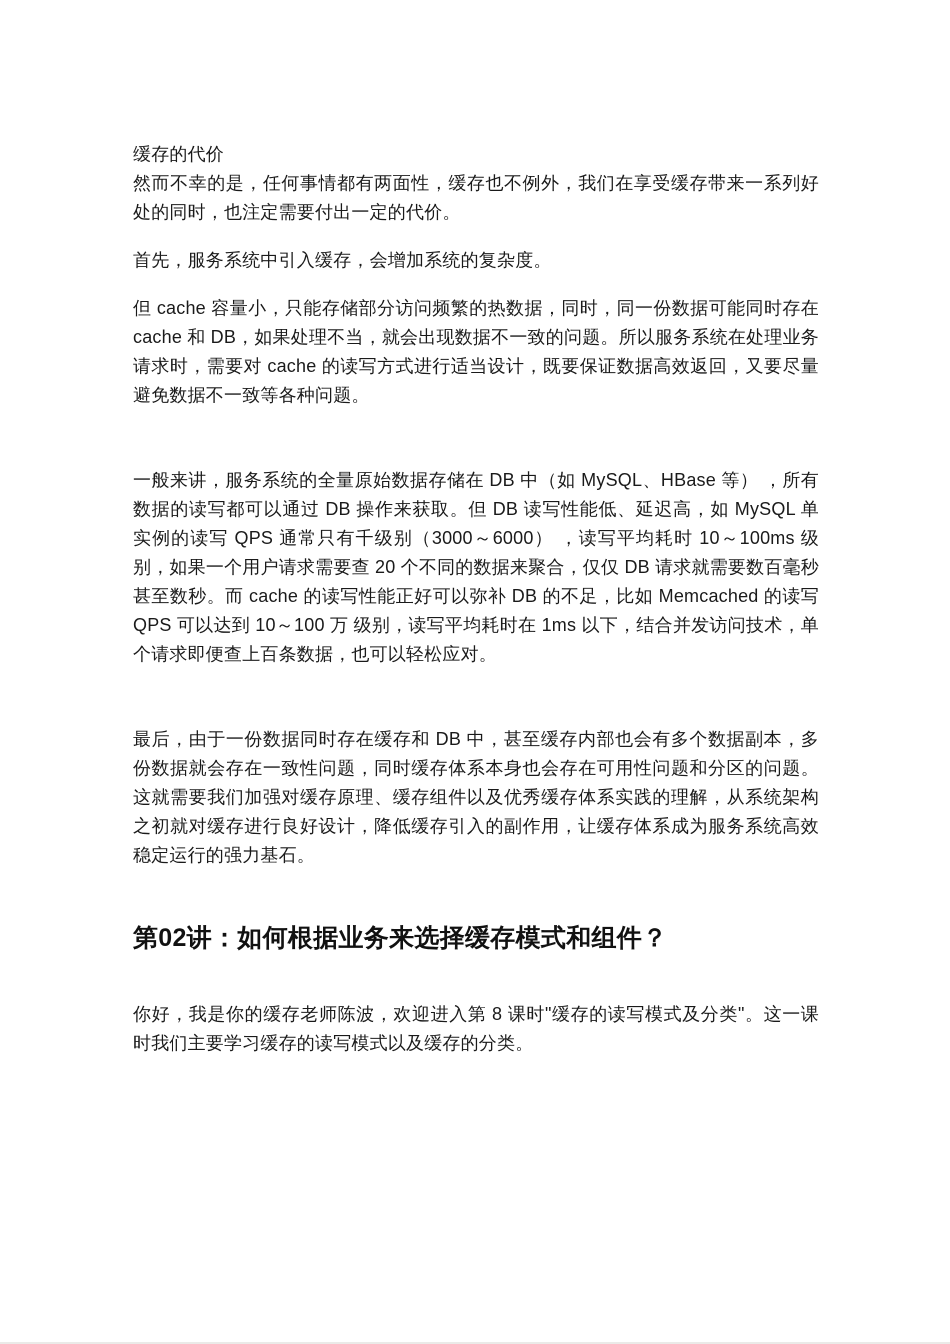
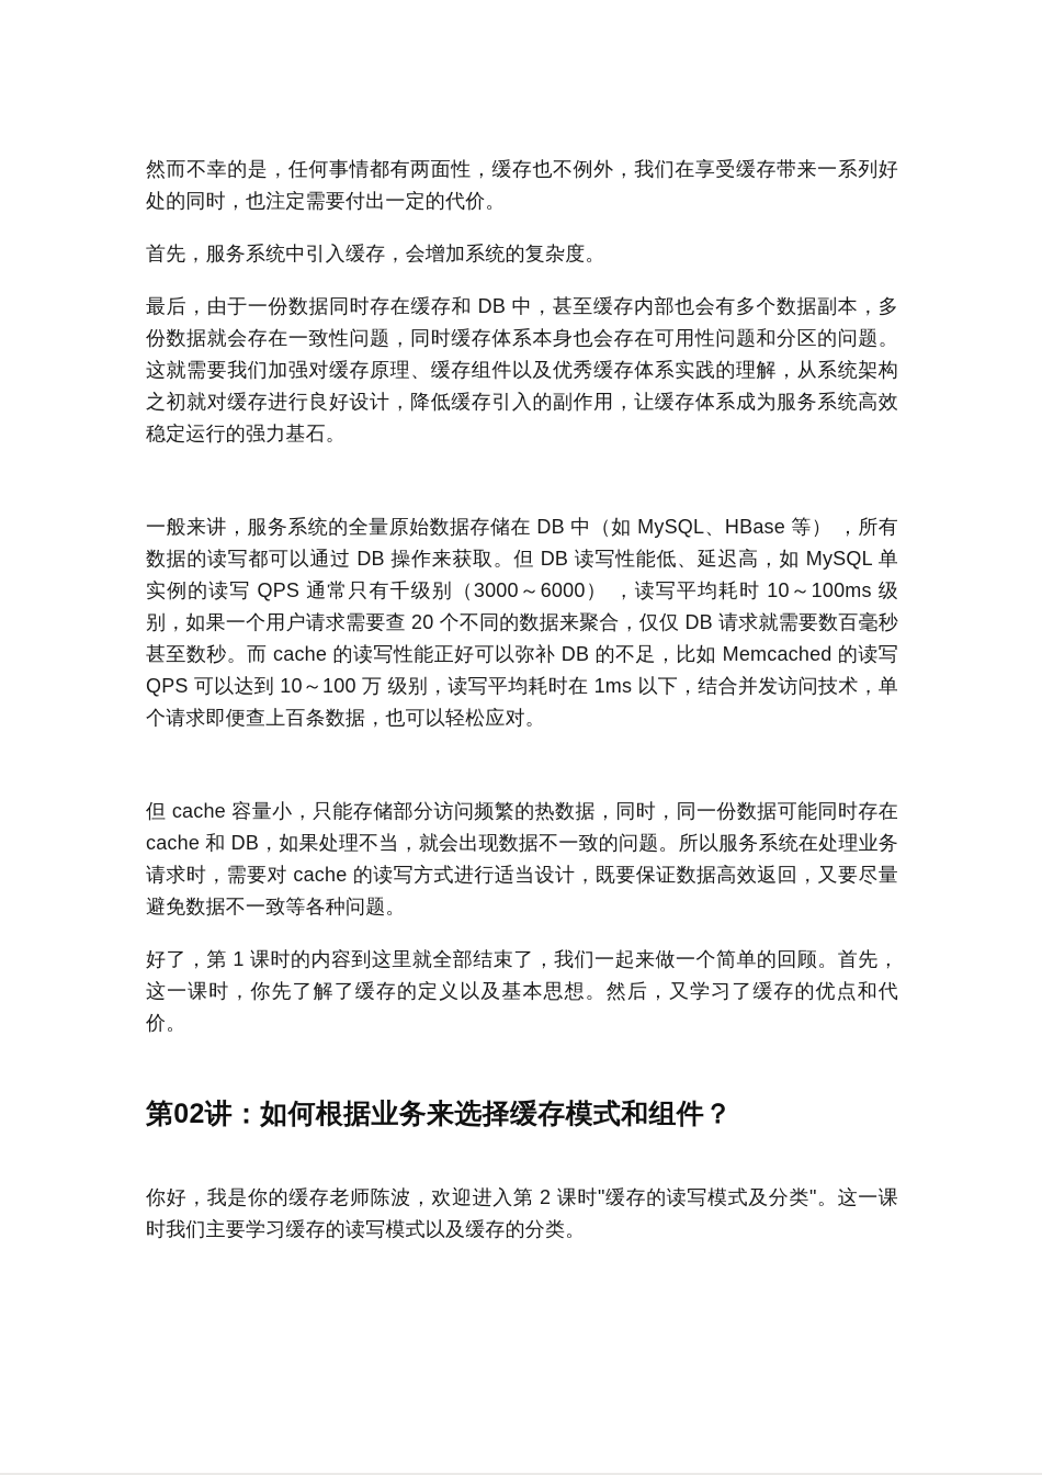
- 缓存的代价
  然而不幸的是，任何事情都有两面性，缓存也不例外，我们在享受缓存带来一系列好处的同时，也注定需要付出一定的代价。
  首先，服务系统中引入缓存，会增加系统的复杂度。
- 但 cache 容量小，只能存储部分访问频繁的热数据，同时，同一份数据可能同时存在 cache 和 DB，如果处理不当，就会出现数据不一致的问题。所以服务系统在处理业务请求时，需要对 cache 的读写方式进行适当设计，既要保证数据高效返回，又要尽量避免数据不一致等各种问题。
+ 最后，由于一份数据同时存在缓存和 DB 中，甚至缓存内部也会有多个数据副本，多份数据就会存在一致性问题，同时缓存体系本身也会存在可用性问题和分区的问题。这就需要我们加强对缓存原理、缓存组件以及优秀缓存体系实践的理解，从系统架构之初就对缓存进行良好设计，降低缓存引入的副作用，让缓存体系成为服务系统高效稳定运行的强力基石。
  一般来讲，服务系统的全量原始数据存储在 DB 中（如 MySQL、HBase 等） ，所有数据的读写都可以通过 DB 操作来获取。但 DB 读写性能低、延迟高，如 MySQL 单实例的读写 QPS 通常只有千级别（3000～6000） ，读写平均耗时 10～100ms 级别，如果一个用户请求需要查 20 个不同的数据来聚合，仅仅 DB 请求就需要数百毫秒甚至数秒。而 cache 的读写性能正好可以弥补 DB 的不足，比如 Memcached 的读写 QPS 可以达到 10～100 万 级别，读写平均耗时在 1ms 以下，结合并发访问技术，单个请求即便查上百条数据，也可以轻松应对。
- 最后，由于一份数据同时存在缓存和 DB 中，甚至缓存内部也会有多个数据副本，多份数据就会存在一致性问题，同时缓存体系本身也会存在可用性问题和分区的问题。这就需要我们加强对缓存原理、缓存组件以及优秀缓存体系实践的理解，从系统架构之初就对缓存进行良好设计，降低缓存引入的副作用，让缓存体系成为服务系统高效稳定运行的强力基石。
+ 但 cache 容量小，只能存储部分访问频繁的热数据，同时，同一份数据可能同时存在 cache 和 DB，如果处理不当，就会出现数据不一致的问题。所以服务系统在处理业务请求时，需要对 cache 的读写方式进行适当设计，既要保证数据高效返回，又要尽量避免数据不一致等各种问题。
+ 好了，第 1 课时的内容到这里就全部结束了，我们一起来做一个简单的回顾。首先，这一课时，你先了解了缓存的定义以及基本思想。然后，又学习了缓存的优点和代价。
  第02讲：如何根据业务来选择缓存模式和组件？
- 你好，我是你的缓存老师陈波，欢迎进入第 8 课时"缓存的读写模式及分类"。这一课时我们主要学习缓存的读写模式以及缓存的分类。
+ 你好，我是你的缓存老师陈波，欢迎进入第 2 课时"缓存的读写模式及分类"。这一课时我们主要学习缓存的读写模式以及缓存的分类。
